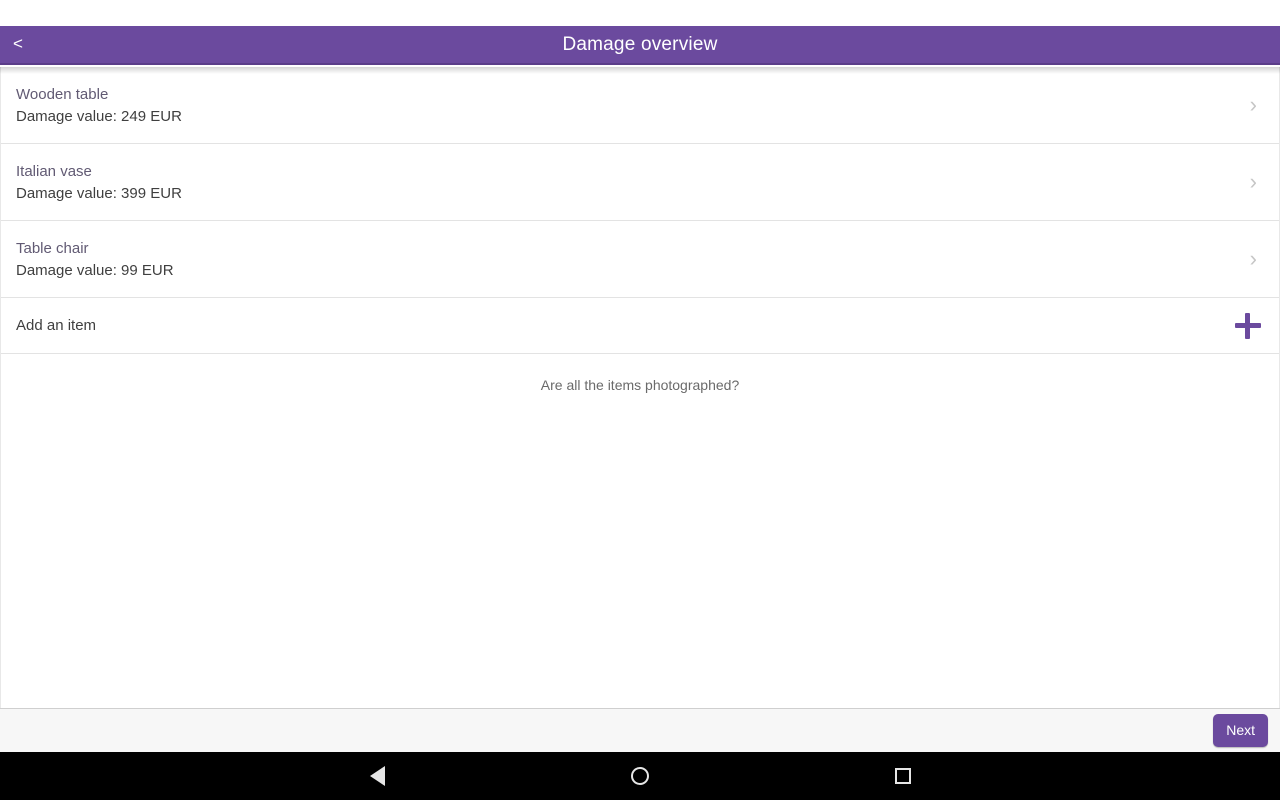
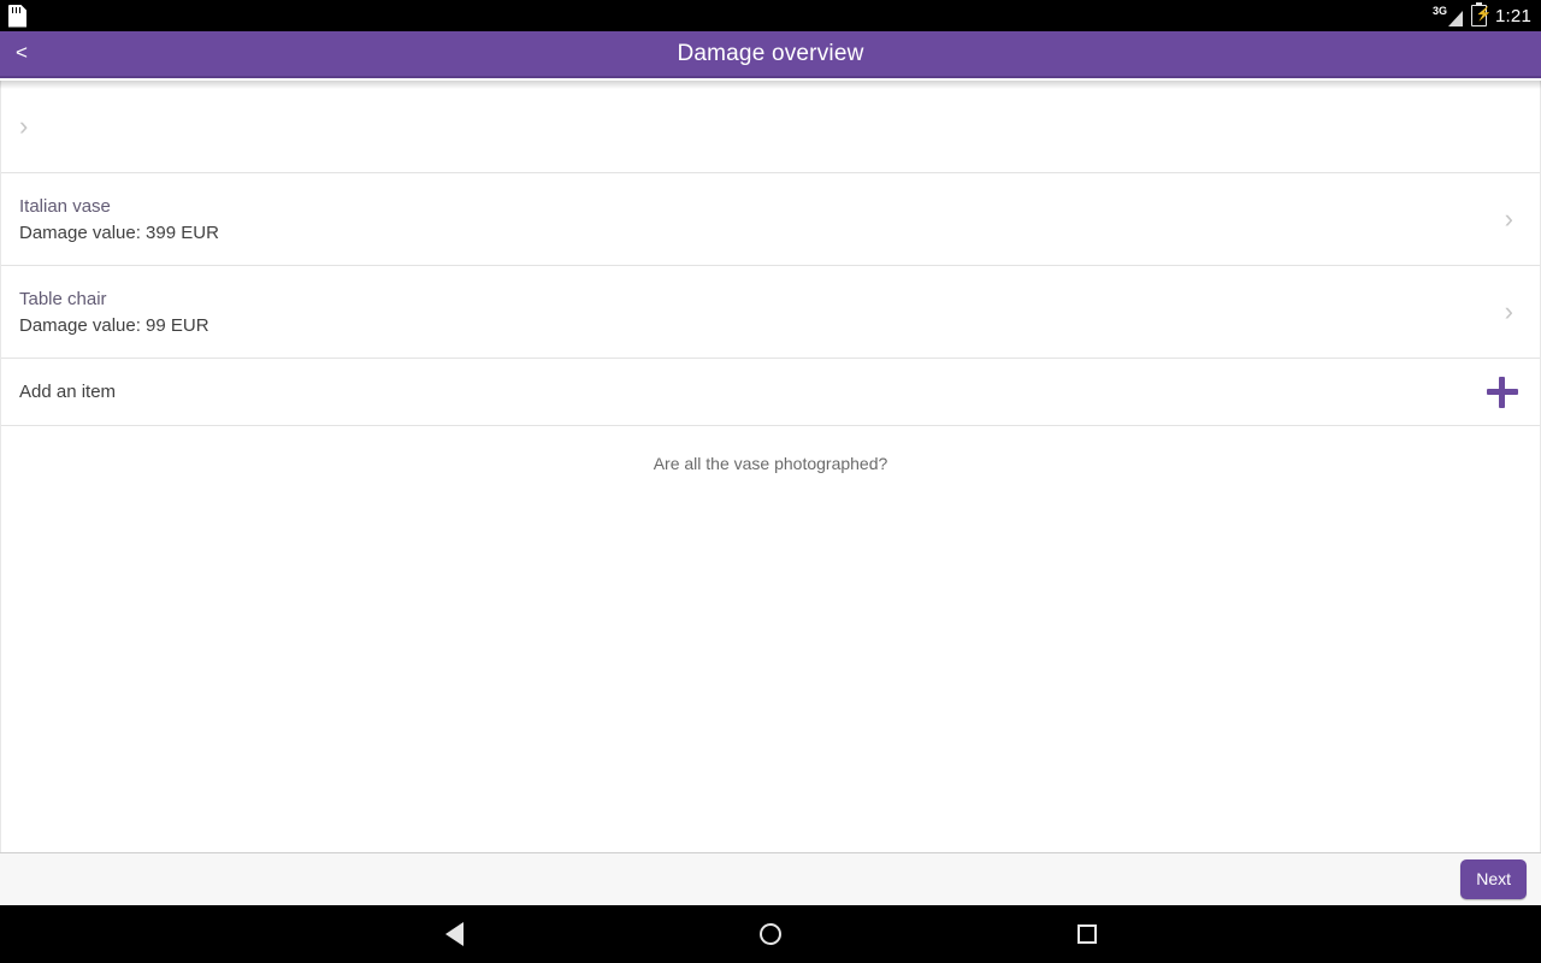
+ 3G
+ ⚡
+ 1:21
  <
  Damage overview
- Wooden table
- Damage value: 249 EUR
  ›
  Italian vase
  Damage value: 399 EUR
  ›
  Table chair
  Damage value: 99 EUR
  ›
  Add an item
- Are all the items photographed?
+ Are all the vase photographed?
  Next
